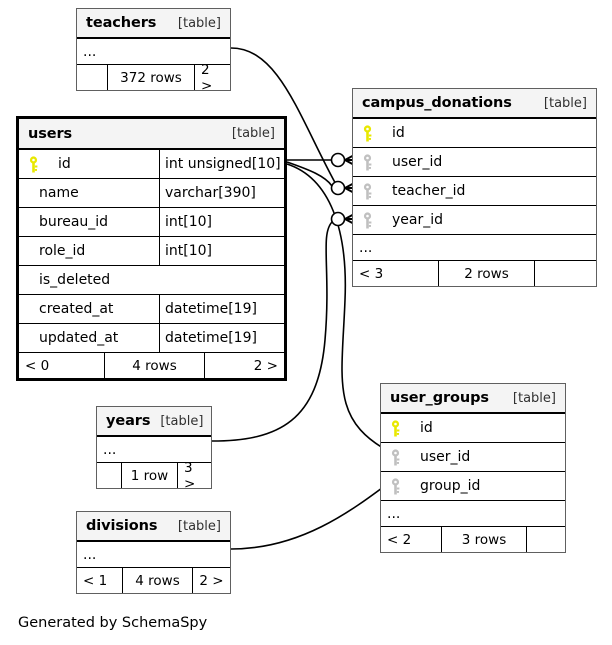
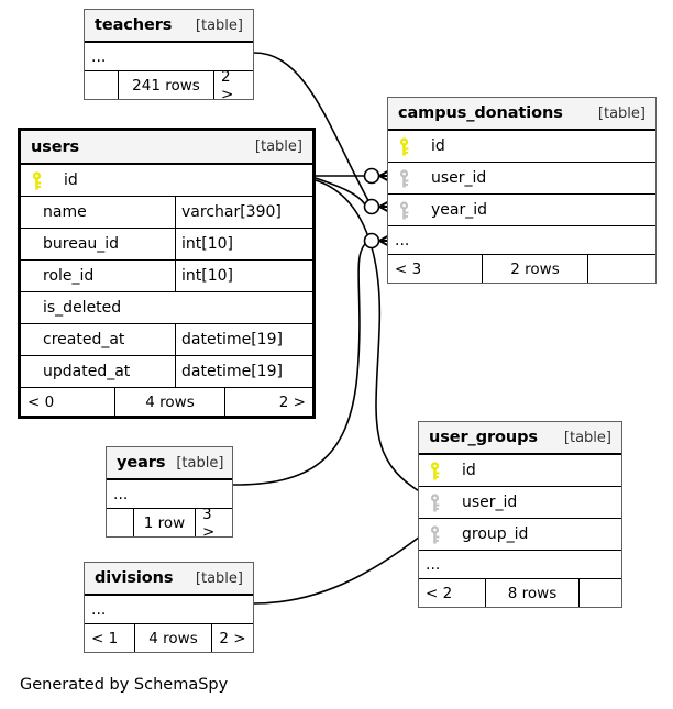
  teachers
  [table]
  ...
- 372 rows
+ 241 rows
  2 >
  campus_donations
  [table]
  id
  user_id
- teacher_id
  year_id
  ...
  < 3
  2 rows
  users
  [table]
  id
- int unsigned[10]
  name
  varchar[390]
  bureau_id
  int[10]
  role_id
  int[10]
  is_deleted
  created_at
  datetime[19]
  updated_at
  datetime[19]
  < 0
  4 rows
  2 >
  user_groups
  [table]
  id
  user_id
  group_id
  ...
  < 2
- 3 rows
+ 8 rows
  years
  [table]
  ...
  1 row
  3 >
  divisions
  [table]
  ...
  < 1
  4 rows
  2 >
  Generated by SchemaSpy
